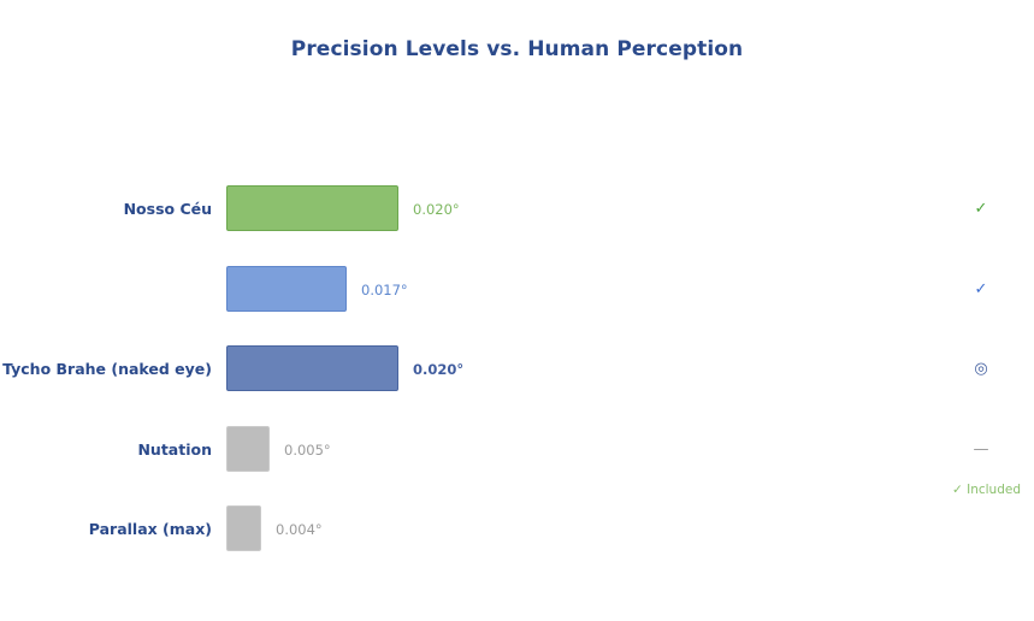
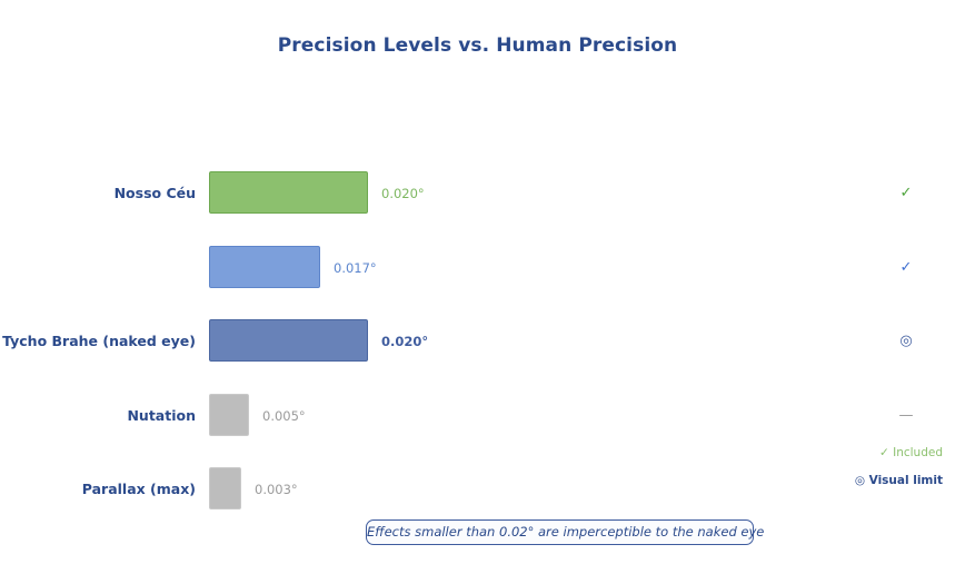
- Precision Levels vs. Human Perception
+ Precision Levels vs. Human Precision
  Nosso Céu
  0.020°
  ✓
  0.017°
  ✓
  Tycho Brahe (naked eye)
  0.020°
  ◎
  Nutation
  0.005°
  —
  Parallax (max)
- 0.004°
+ 0.003°
  ✓ Included
+ ◎ Visual limit
+ Effects smaller than 0.02° are imperceptible to the naked eye
